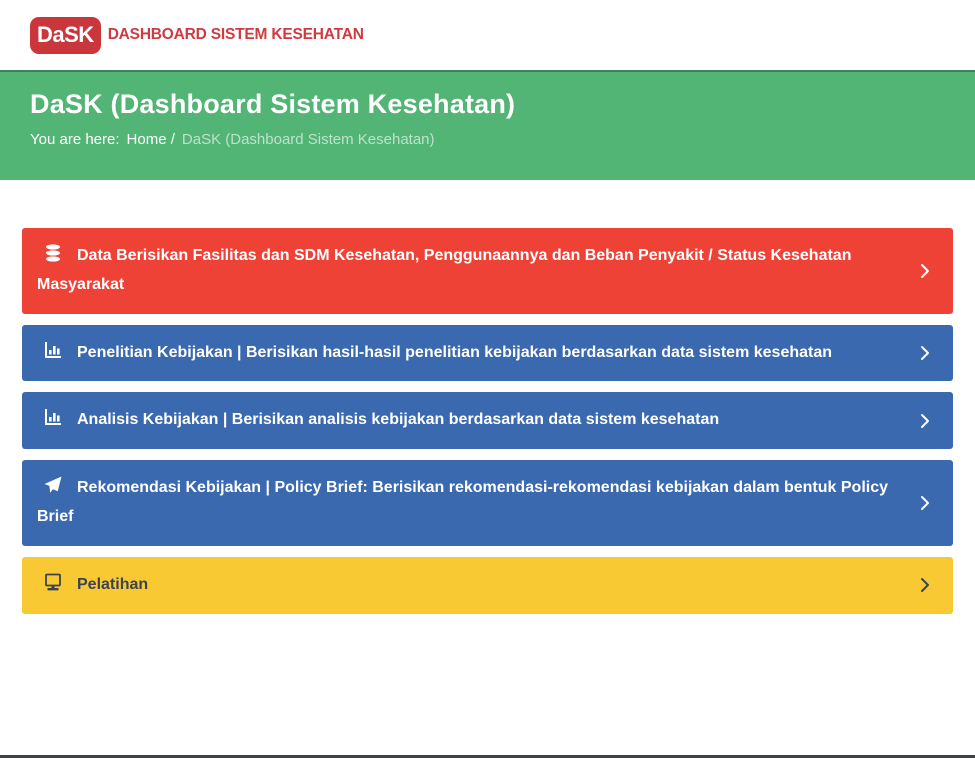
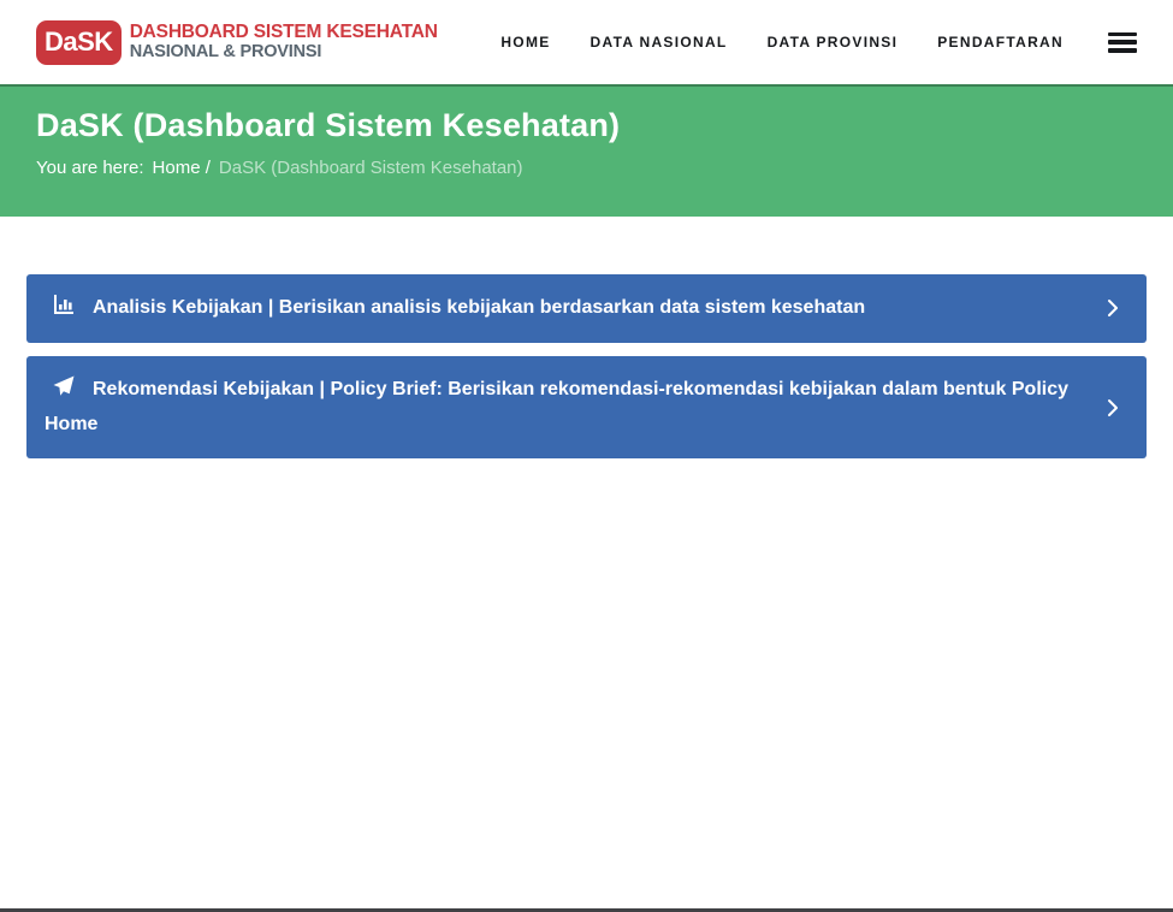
  DaSK
  DASHBOARD SISTEM KESEHATAN
+ NASIONAL & PROVINSI
+ HOME
+ DATA NASIONAL
+ DATA PROVINSI
+ PENDAFTARAN
  DaSK (Dashboard Sistem Kesehatan)
  You are here:
  Home /
  DaSK (Dashboard Sistem Kesehatan)
- Data Berisikan Fasilitas dan SDM Kesehatan, Penggunaannya dan Beban Penyakit / Status Kesehatan Masyarakat
- Penelitian Kebijakan | Berisikan hasil-hasil penelitian kebijakan berdasarkan data sistem kesehatan
  Analisis Kebijakan | Berisikan analisis kebijakan berdasarkan data sistem kesehatan
- Rekomendasi Kebijakan | Policy Brief: Berisikan rekomendasi-rekomendasi kebijakan dalam bentuk Policy Brief
+ Rekomendasi Kebijakan | Policy Brief: Berisikan rekomendasi-rekomendasi kebijakan dalam bentuk Policy Home
- Pelatihan
